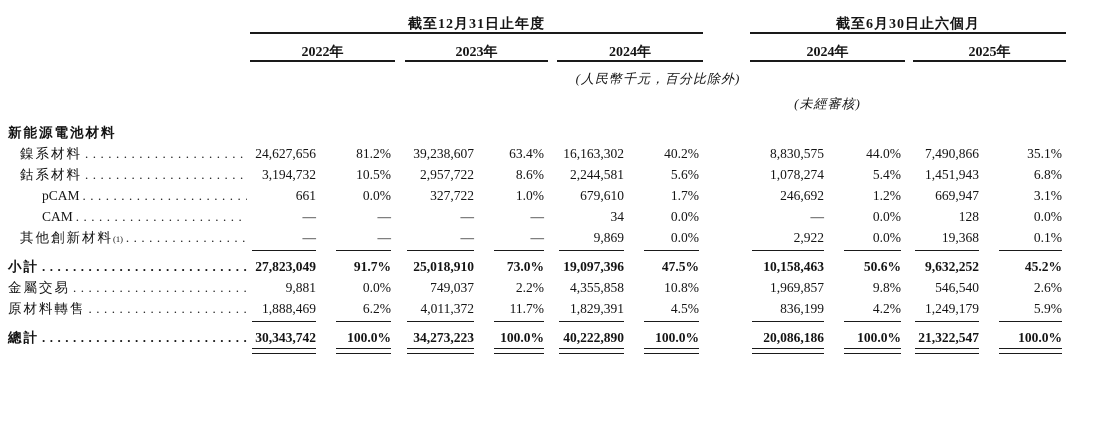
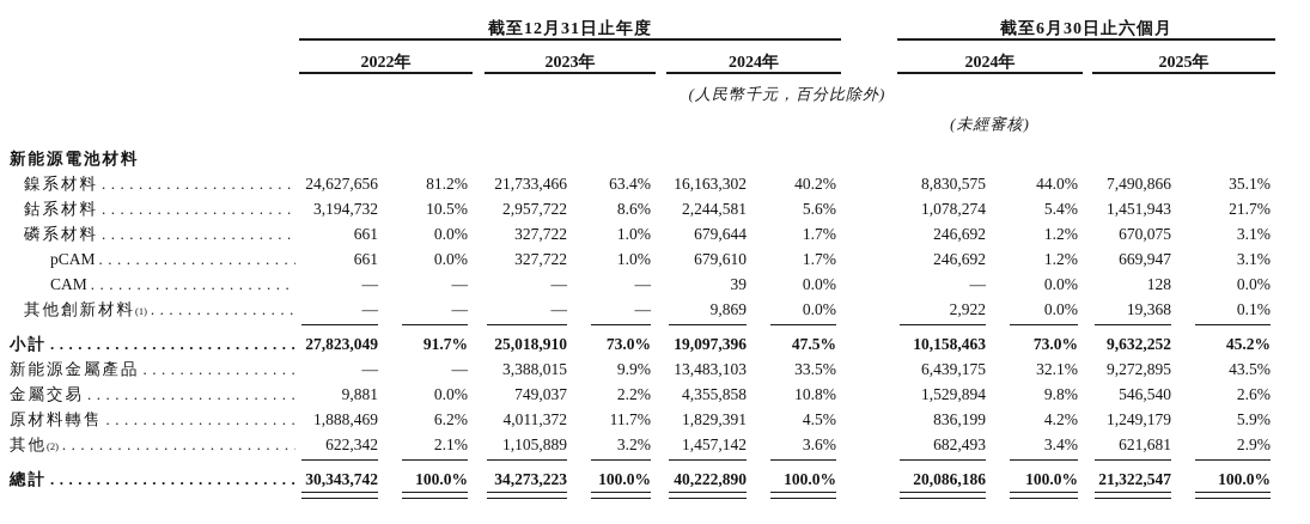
  	截至12月31日止年度		截至6月30日止六個月
  	2022年		2023年		2024年		2024年		2025年
  	(人民幣千元，百分比除外)
  	(未經審核)
  新能源電池材料
- 鎳系材料	24,627,656	81.2%		39,238,607	63.4%		16,163,302	40.2%		8,830,575	44.0%		7,490,866	35.1%
+ 鎳系材料	24,627,656	81.2%		21,733,466	63.4%		16,163,302	40.2%		8,830,575	44.0%		7,490,866	35.1%
- 鈷系材料	3,194,732	10.5%		2,957,722	8.6%		2,244,581	5.6%		1,078,274	5.4%		1,451,943	6.8%
+ 鈷系材料	3,194,732	10.5%		2,957,722	8.6%		2,244,581	5.6%		1,078,274	5.4%		1,451,943	21.7%
+ 磷系材料	661	0.0%		327,722	1.0%		679,644	1.7%		246,692	1.2%		670,075	3.1%
  pCAM	661	0.0%		327,722	1.0%		679,610	1.7%		246,692	1.2%		669,947	3.1%
- CAM	—	—		—	—		34	0.0%		—	0.0%		128	0.0%
+ CAM	—	—		—	—		39	0.0%		—	0.0%		128	0.0%
  其他創新材料(1)	—	—		—	—		9,869	0.0%		2,922	0.0%		19,368	0.1%
- 小計	27,823,049	91.7%		25,018,910	73.0%		19,097,396	47.5%		10,158,463	50.6%		9,632,252	45.2%
+ 小計	27,823,049	91.7%		25,018,910	73.0%		19,097,396	47.5%		10,158,463	73.0%		9,632,252	45.2%
+ 新能源金屬產品	—	—		3,388,015	9.9%		13,483,103	33.5%		6,439,175	32.1%		9,272,895	43.5%
- 金屬交易	9,881	0.0%		749,037	2.2%		4,355,858	10.8%		1,969,857	9.8%		546,540	2.6%
+ 金屬交易	9,881	0.0%		749,037	2.2%		4,355,858	10.8%		1,529,894	9.8%		546,540	2.6%
  原材料轉售	1,888,469	6.2%		4,011,372	11.7%		1,829,391	4.5%		836,199	4.2%		1,249,179	5.9%
+ 其他(2)	622,342	2.1%		1,105,889	3.2%		1,457,142	3.6%		682,493	3.4%		621,681	2.9%
  總計	30,343,742	100.0%		34,273,223	100.0%		40,222,890	100.0%		20,086,186	100.0%		21,322,547	100.0%
